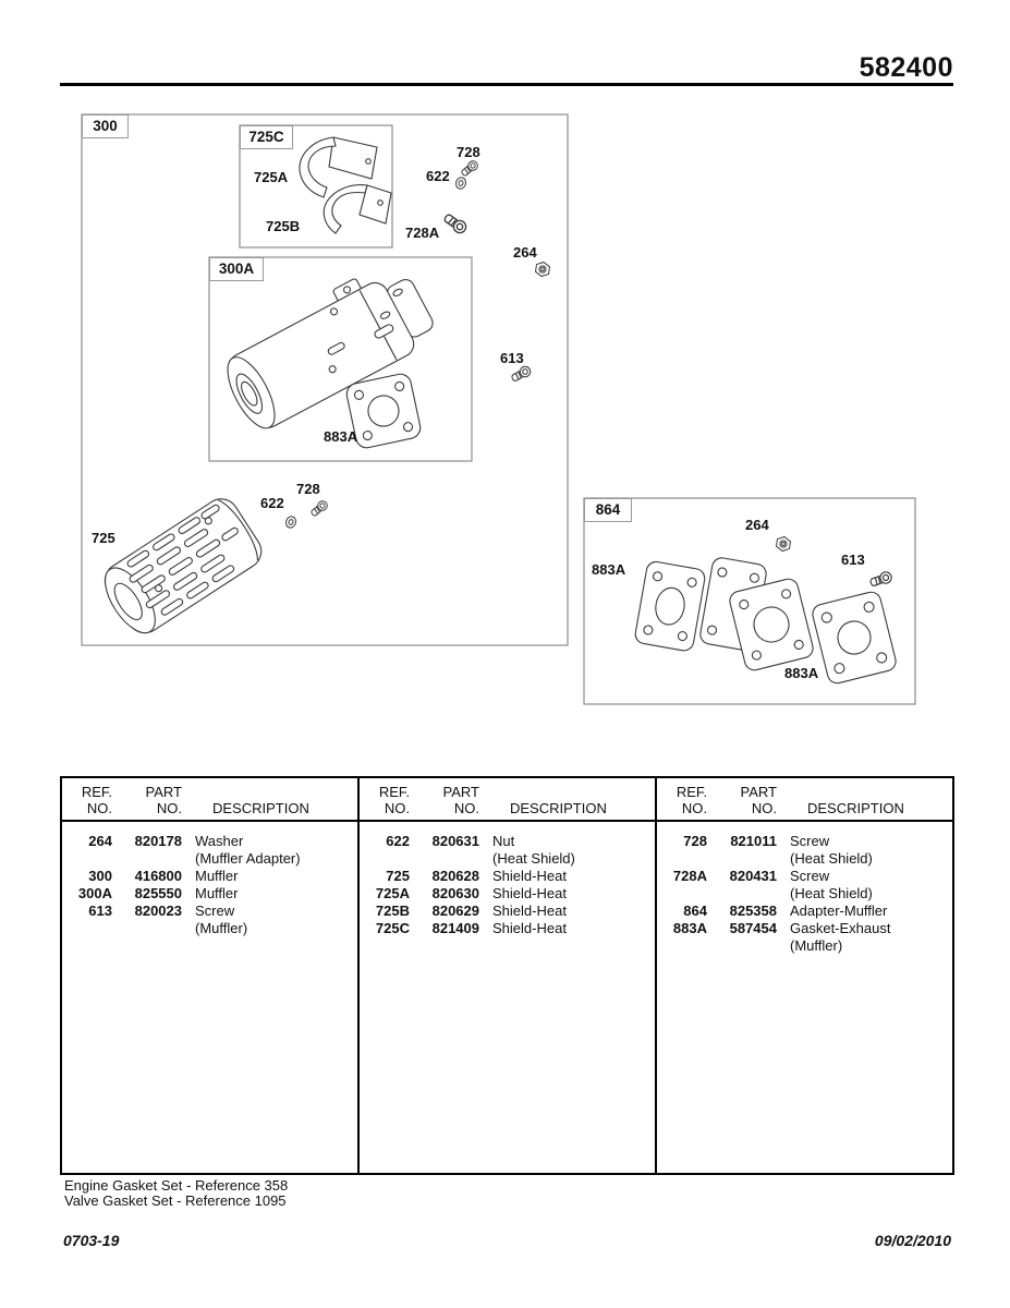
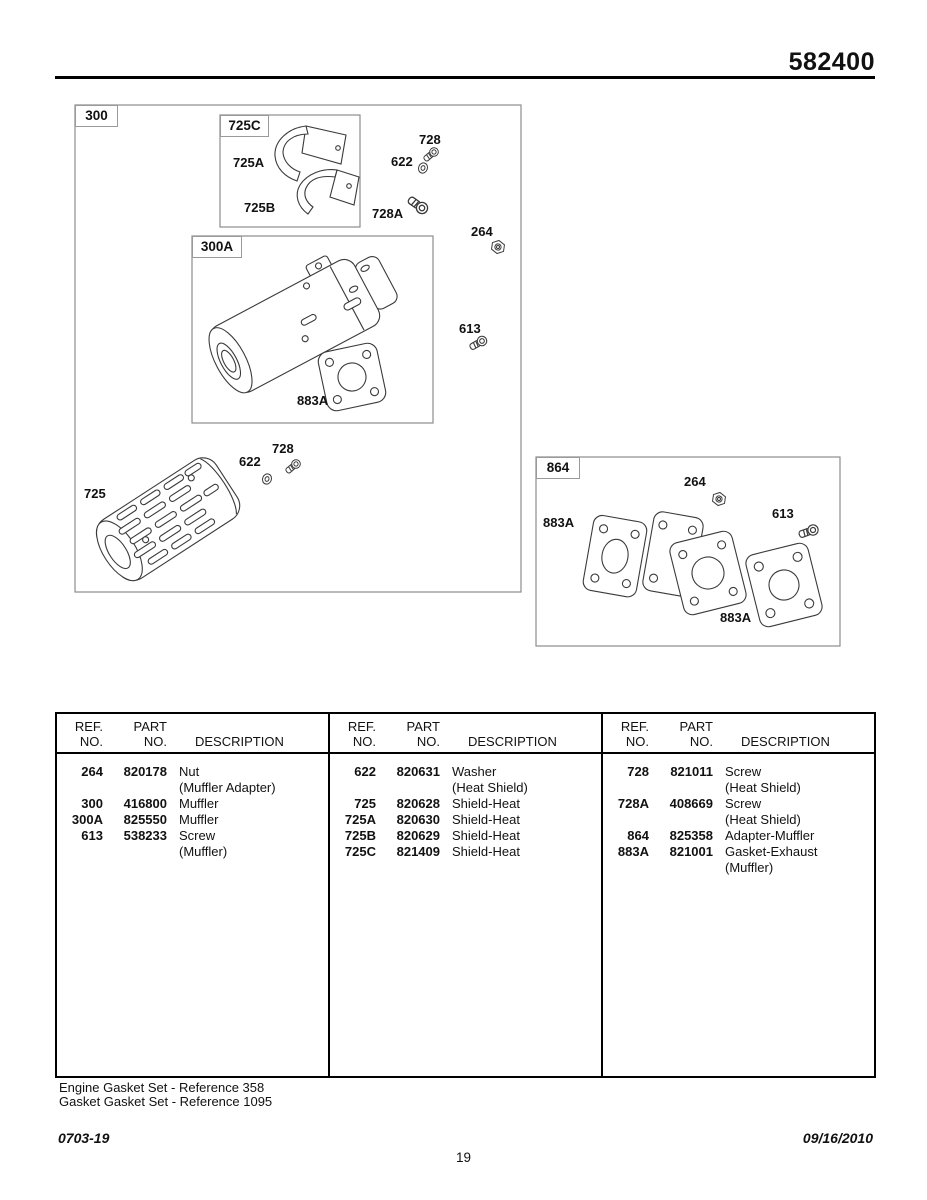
  582400
  300
  725C
  300A
  864
  728
  622
  728A
  264
  725A
  725B
  613
  883A
  728
  622
  725
  264
  613
  883A
  883A
  REF.
  NO.
  PART
  NO.
  DESCRIPTION
  264
  820178
- Washer
+ Nut
  (Muffler Adapter)
  300
  416800
  Muffler
  300A
  825550
  Muffler
  613
- 820023
+ 538233
  Screw
  (Muffler)
  REF.
  NO.
  PART
  NO.
  DESCRIPTION
  622
  820631
- Nut
+ Washer
  (Heat Shield)
  725
  820628
  Shield-Heat
  725A
  820630
  Shield-Heat
  725B
  820629
  Shield-Heat
  725C
  821409
  Shield-Heat
  REF.
  NO.
  PART
  NO.
  DESCRIPTION
  728
  821011
  Screw
  (Heat Shield)
  728A
- 820431
+ 408669
  Screw
  (Heat Shield)
  864
  825358
  Adapter-Muffler
  883A
- 587454
+ 821001
  Gasket-Exhaust
  (Muffler)
  Engine Gasket Set - Reference 358
- Valve Gasket Set - Reference 1095
+ Gasket Gasket Set - Reference 1095
  0703-19
- 09/02/2010
+ 09/16/2010
+ 19
